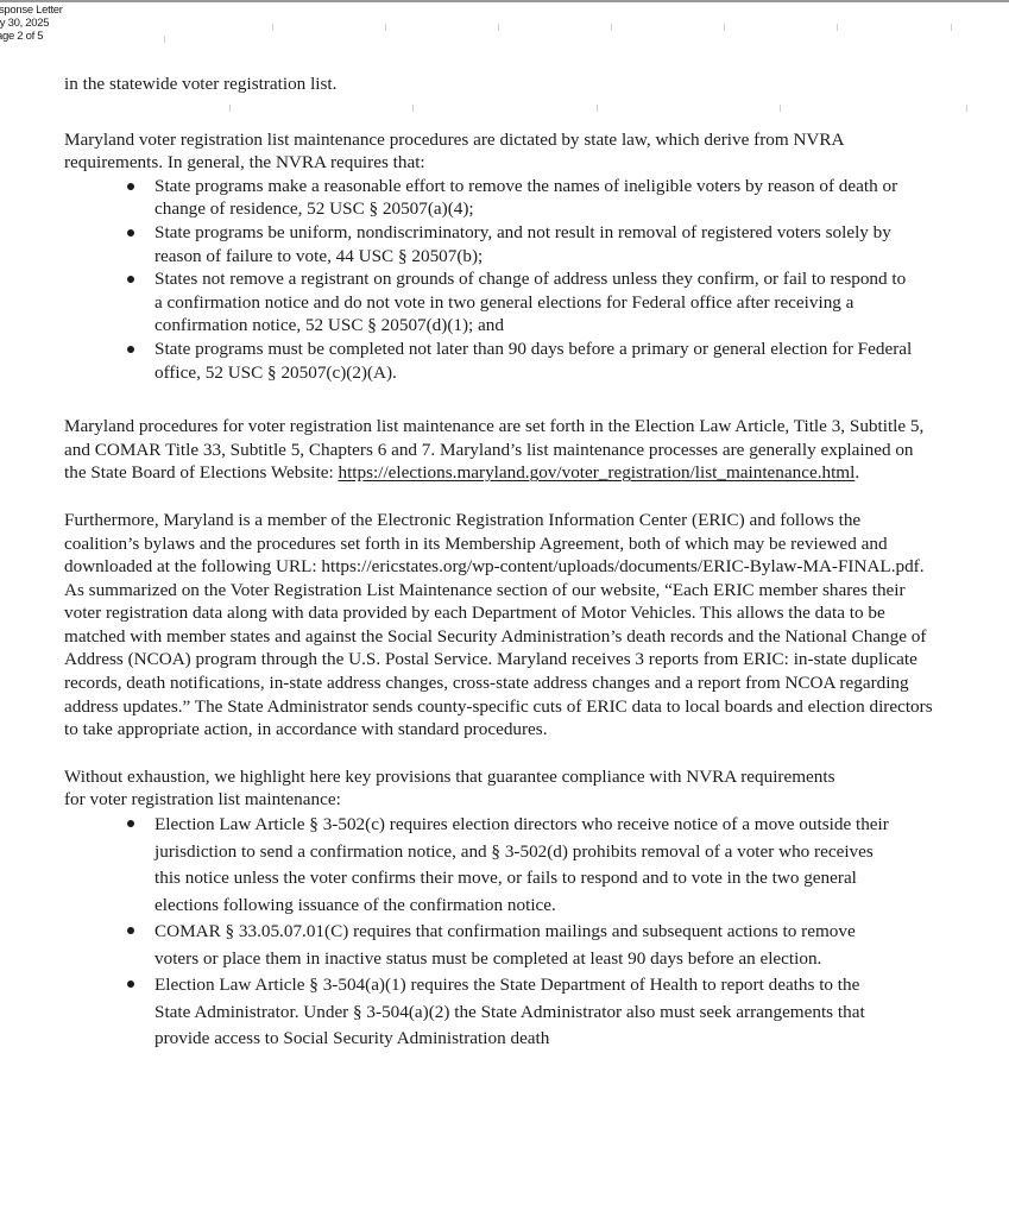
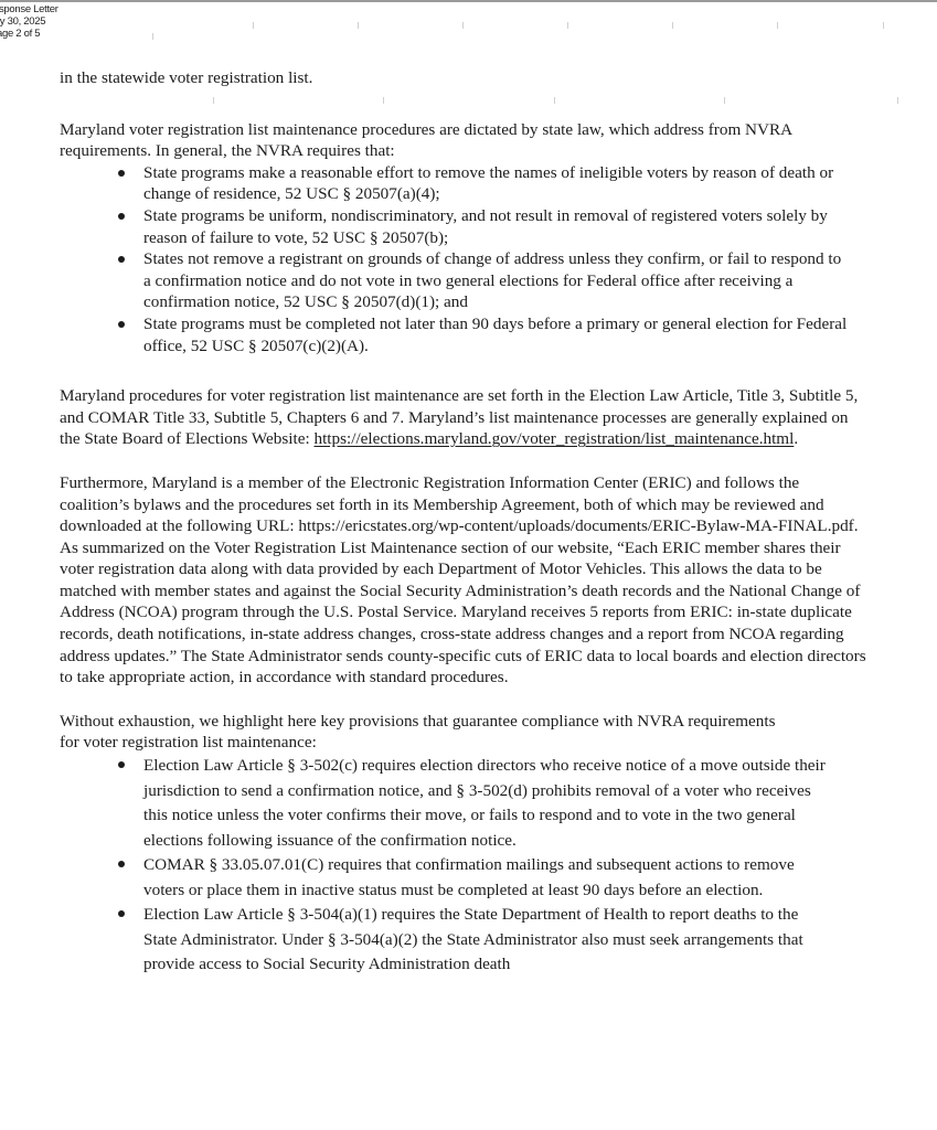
  sponse Letter
  y 30, 2025
  ge 2 of 5
  in the statewide voter registration list.
- Maryland voter registration list maintenance procedures are dictated by state law, which derive from NVRA requirements. In general, the NVRA requires that:
+ Maryland voter registration list maintenance procedures are dictated by state law, which address from NVRA requirements. In general, the NVRA requires that:
  State programs make a reasonable effort to remove the names of ineligible voters by reason of death or change of residence, 52 USC § 20507(a)(4);
- State programs be uniform, nondiscriminatory, and not result in removal of registered voters solely by reason of failure to vote, 44 USC § 20507(b);
+ State programs be uniform, nondiscriminatory, and not result in removal of registered voters solely by reason of failure to vote, 52 USC § 20507(b);
  States not remove a registrant on grounds of change of address unless they confirm, or fail to respond to a confirmation notice and do not vote in two general elections for Federal office after receiving a confirmation notice, 52 USC § 20507(d)(1); and
  State programs must be completed not later than 90 days before a primary or general election for Federal office, 52 USC § 20507(c)(2)(A).
  Maryland procedures for voter registration list maintenance are set forth in the Election Law Article, Title 3, Subtitle 5, and COMAR Title 33, Subtitle 5, Chapters 6 and 7. Maryland’s list maintenance processes are generally explained on the State Board of Elections Website: https://elections.maryland.gov/voter_registration/list_maintenance.html.
- Furthermore, Maryland is a member of the Electronic Registration Information Center (ERIC) and follows the coalition’s bylaws and the procedures set forth in its Membership Agreement, both of which may be reviewed and downloaded at the following URL: https://ericstates.org/wp-content/uploads/documents/ERIC-Bylaw-MA-FINAL.pdf. As summarized on the Voter Registration List Maintenance section of our website, “Each ERIC member shares their voter registration data along with data provided by each Department of Motor Vehicles. This allows the data to be matched with member states and against the Social Security Administration’s death records and the National Change of Address (NCOA) program through the U.S. Postal Service. Maryland receives 3 reports from ERIC: in-state duplicate records, death notifications, in-state address changes, cross-state address changes and a report from NCOA regarding address updates.” The State Administrator sends county-specific cuts of ERIC data to local boards and election directors to take appropriate action, in accordance with standard procedures.
+ Furthermore, Maryland is a member of the Electronic Registration Information Center (ERIC) and follows the coalition’s bylaws and the procedures set forth in its Membership Agreement, both of which may be reviewed and downloaded at the following URL: https://ericstates.org/wp-content/uploads/documents/ERIC-Bylaw-MA-FINAL.pdf. As summarized on the Voter Registration List Maintenance section of our website, “Each ERIC member shares their voter registration data along with data provided by each Department of Motor Vehicles. This allows the data to be matched with member states and against the Social Security Administration’s death records and the National Change of Address (NCOA) program through the U.S. Postal Service. Maryland receives 5 reports from ERIC: in-state duplicate records, death notifications, in-state address changes, cross-state address changes and a report from NCOA regarding address updates.” The State Administrator sends county-specific cuts of ERIC data to local boards and election directors to take appropriate action, in accordance with standard procedures.
  Without exhaustion, we highlight here key provisions that guarantee compliance with NVRA requirements for voter registration list maintenance:
  Election Law Article § 3-502(c) requires election directors who receive notice of a move outside their jurisdiction to send a confirmation notice, and § 3-502(d) prohibits removal of a voter who receives this notice unless the voter confirms their move, or fails to respond and to vote in the two general elections following issuance of the confirmation notice.
  COMAR § 33.05.07.01(C) requires that confirmation mailings and subsequent actions to remove voters or place them in inactive status must be completed at least 90 days before an election.
  Election Law Article § 3-504(a)(1) requires the State Department of Health to report deaths to the State Administrator. Under § 3-504(a)(2) the State Administrator also must seek arrangements that provide access to Social Security Administration death
